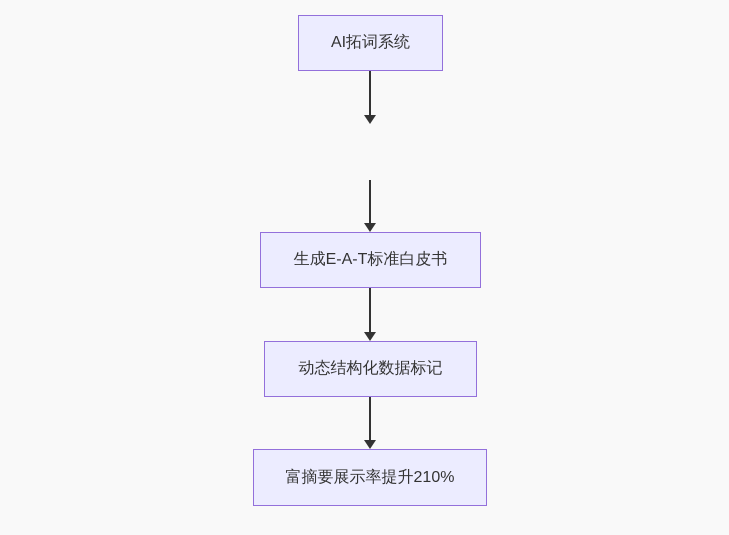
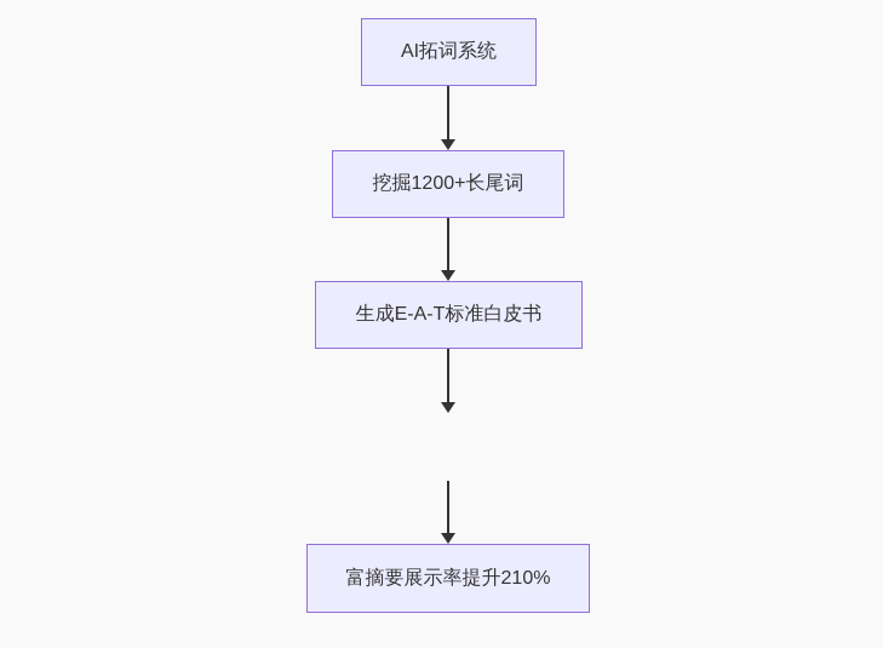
  AI拓词系统
+ 挖掘1200+长尾词
  生成E-A-T标准白皮书
- 动态结构化数据标记
  富摘要展示率提升210%
